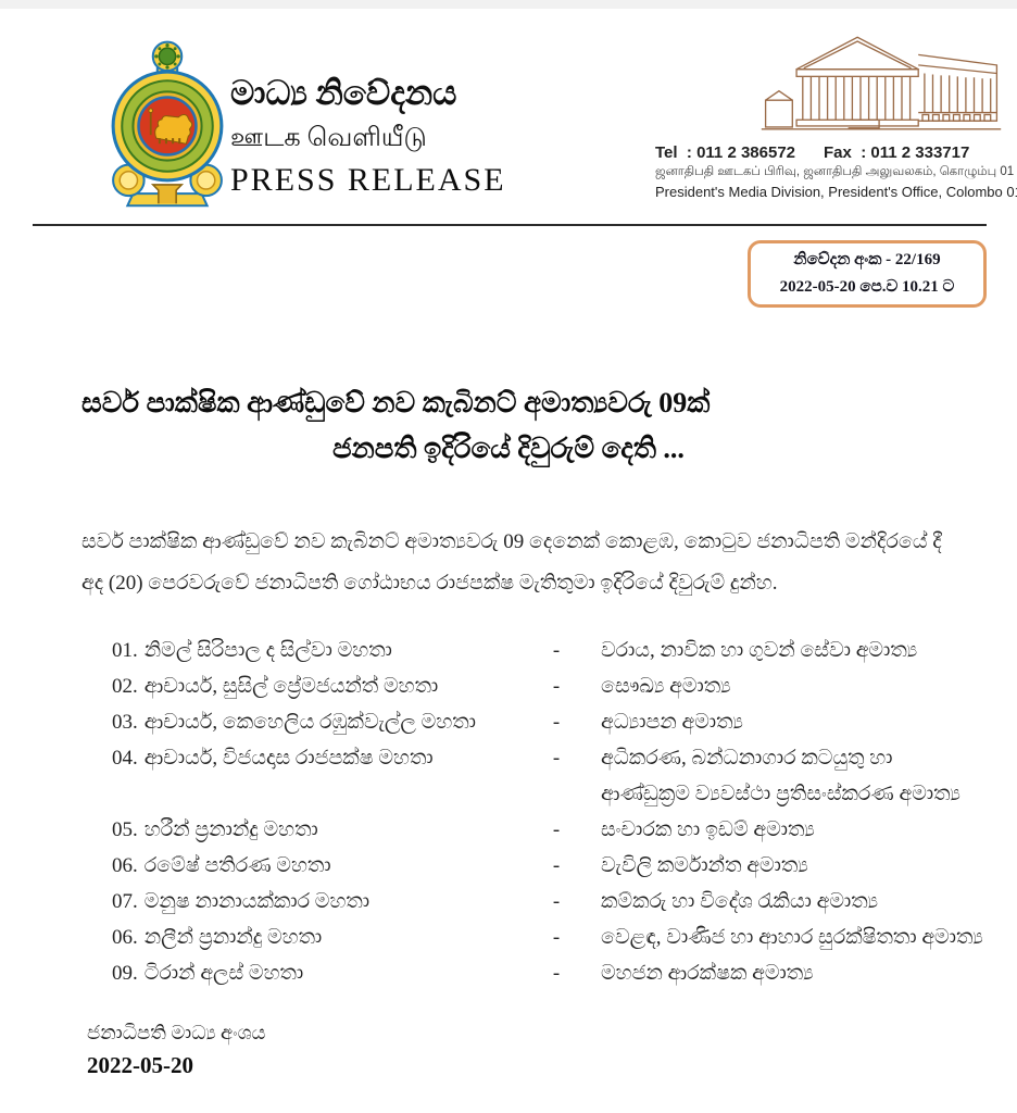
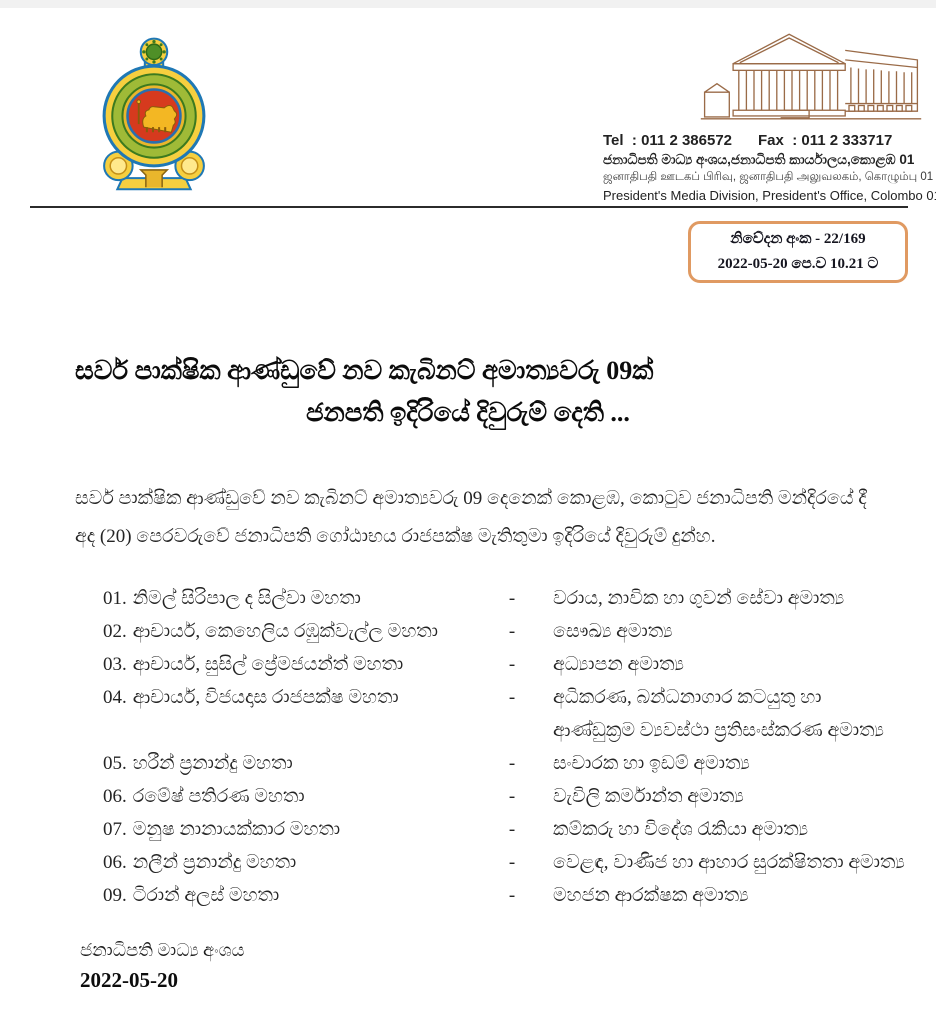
- මාධ්‍ය නිවේදනය
- ஊடக வெளியீடு
- PRESS RELEASE
  Tel : 011 2 386572 Fax : 011 2 333717
+ ජනාධිපති මාධ්‍ය අංශය,ජනාධිපති කාර්යාලය,කොළඹ 01
  ஜனாதிபதி ஊடகப் பிரிவு, ஜனாதிபதி அலுவலகம், கொழும்பு 01
  President's Media Division, President's Office, Colombo 0
  නිවේදන අංක - 22/169
  2022-05-20 පෙ.ව 10.21 ට
  සර්ව පාක්ෂික ආණ්ඩුවේ නව කැබිනට් අමාත්‍යවරු 09ක්
  ජනපති ඉදිරියේ දිවුරුම් දෙති ...
  සර්ව පාක්ෂික ආණ්ඩුවේ නව කැබිනට් අමාත්‍යවරු 09 දෙනෙක් කොළඹ, කොටුව ජනාධිපති මන්දිරයේ දී අද (20) පෙරවරුවේ ජනාධිපති ගෝඨාභය රාජපක්ෂ මැතිතුමා ඉදිරියේ දිවුරුම් දුන්හ.
  01. නිමල් සිරිපාල ද සිල්වා මහතා
  -
  වරාය, නාවික හා ගුවන් සේවා අමාත්‍ය
- 02. ආචාර්ය, සුසිල් ප්‍රේමජයන්ත් මහතා
+ 02. ආචාර්ය, කෙහෙලිය රඹුක්වැල්ල මහතා
  -
  සෞඛ්‍ය අමාත්‍ය
- 03. ආචාර්ය, කෙහෙලිය රඹුක්වැල්ල මහතා
+ 03. ආචාර්ය, සුසිල් ප්‍රේමජයන්ත් මහතා
  -
  අධ්‍යාපන අමාත්‍ය
  04. ආචාර්ය, විජයදාස රාජපක්ෂ මහතා
  -
  අධිකරණ, බන්ධනාගාර කටයුතු හා
  ආණ්ඩුක්‍රම ව්‍යවස්ථා ප්‍රතිසංස්කරණ අමාත්‍ය
  05. හරීන් ප්‍රනාන්දු මහතා
  -
  සංචාරක හා ඉඩම් අමාත්‍ය
  06. රමේෂ් පතිරණ මහතා
  -
  වැවිලි කර්මාන්ත අමාත්‍ය
  07. මනුෂ නානායක්කාර මහතා
  -
  කම්කරු හා විදේශ රැකියා අමාත්‍ය
  06. නලීන් ප්‍රනාන්දු මහතා
  -
  වෙළඳ, වාණිජ හා ආහාර සුරක්ෂිතතා අමාත්‍ය
  09. ටිරාන් අලස් මහතා
  -
  මහජන ආරක්ෂක අමාත්‍ය
  ජනාධිපති මාධ්‍ය අංශය
  2022-05-20
